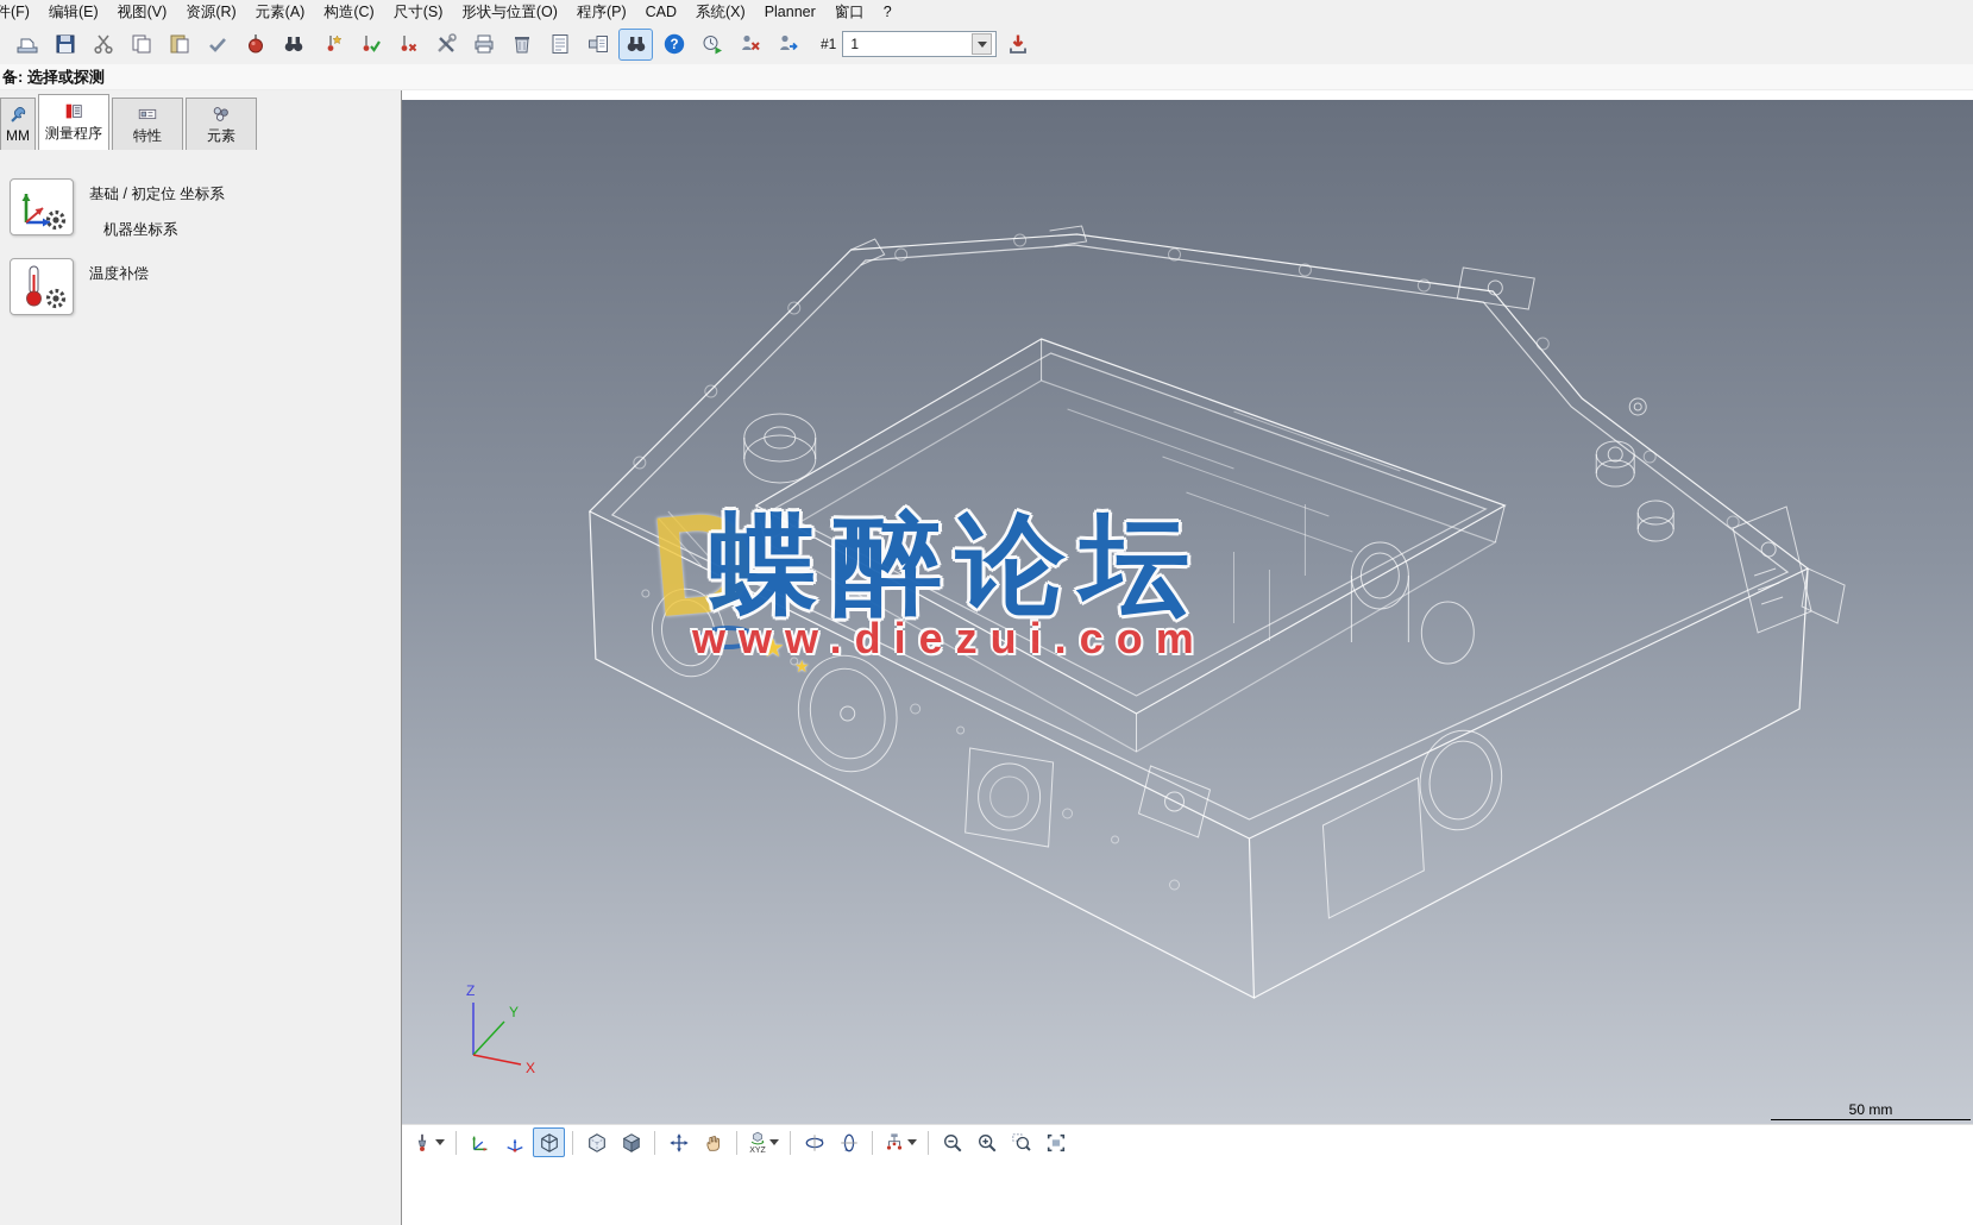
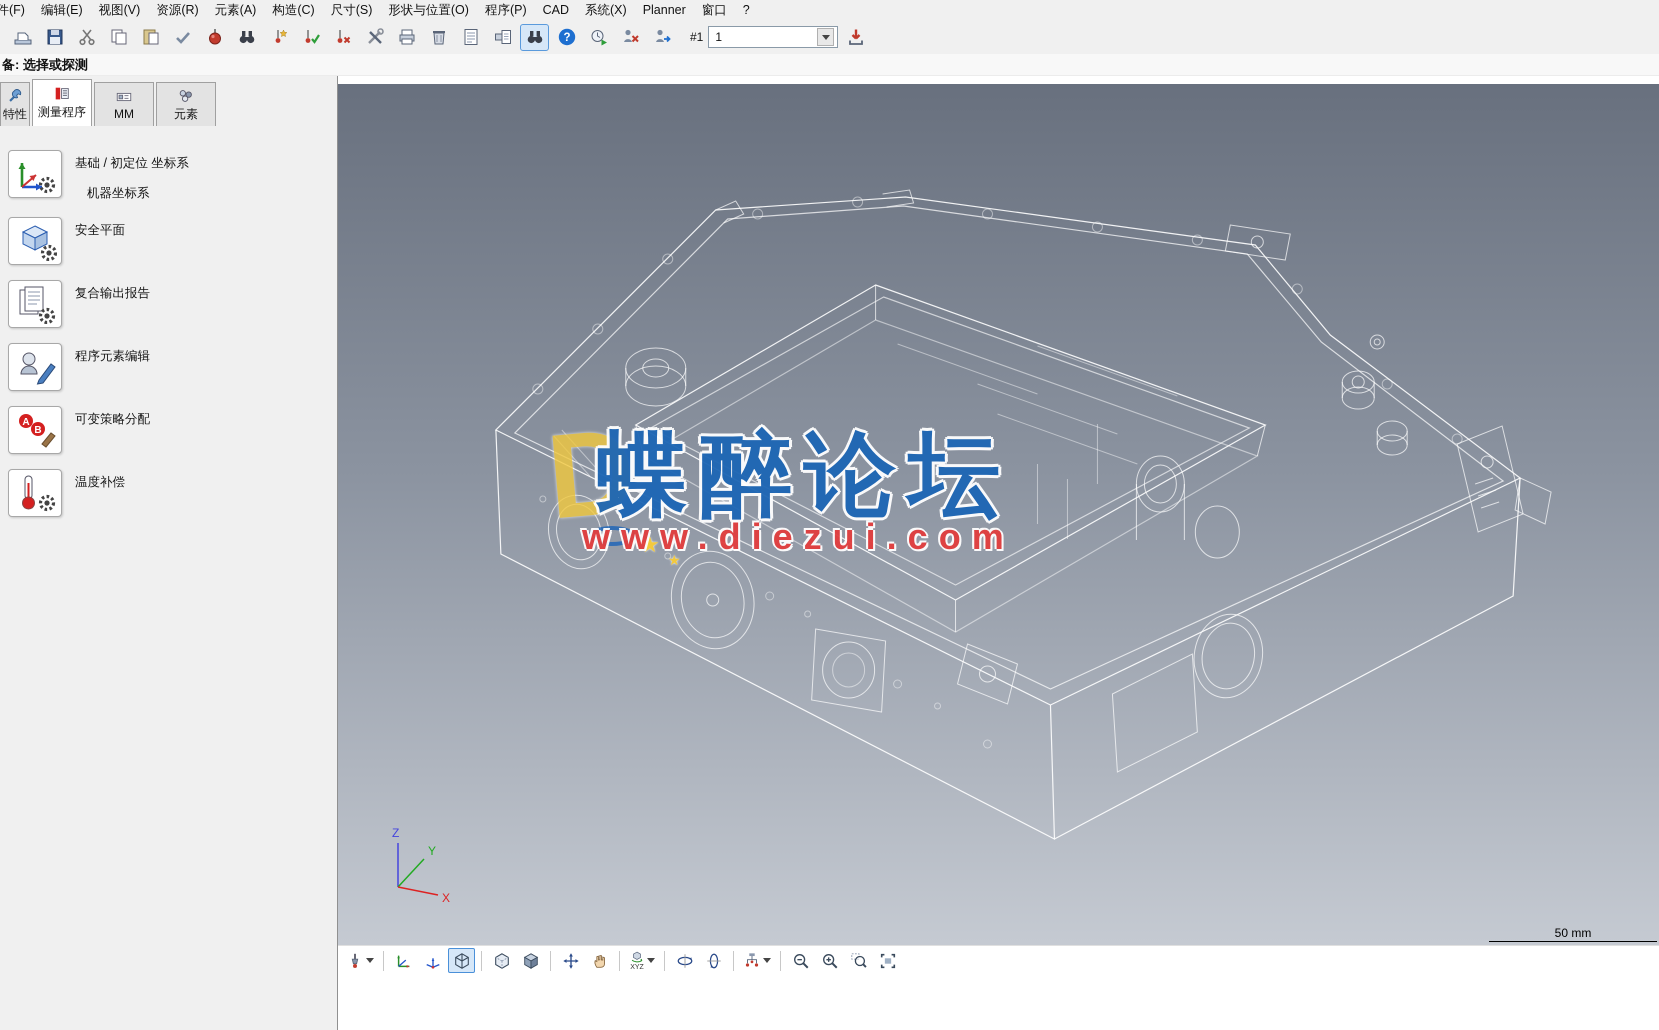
  件(F)
  编辑(E)
  视图(V)
  资源(R)
  元素(A)
  构造(C)
  尺寸(S)
  形状与位置(O)
  程序(P)
  CAD
  系统(X)
  Planner
  窗口
  ?
  ?
  #1
  1
  备: 选择或探测
- MM
+ 特性
  测量程序
- 特性
+ MM
  元素
  基础 / 初定位 坐标系
  机器坐标系
+ 安全平面
+ 复合输出报告
+ 程序元素编辑
+ A
+ B
+ 可变策略分配
  温度补偿
  ★
  ★
  蝶醉论坛
  www.diezui.com
  Z
  Y
  X
  50 mm
